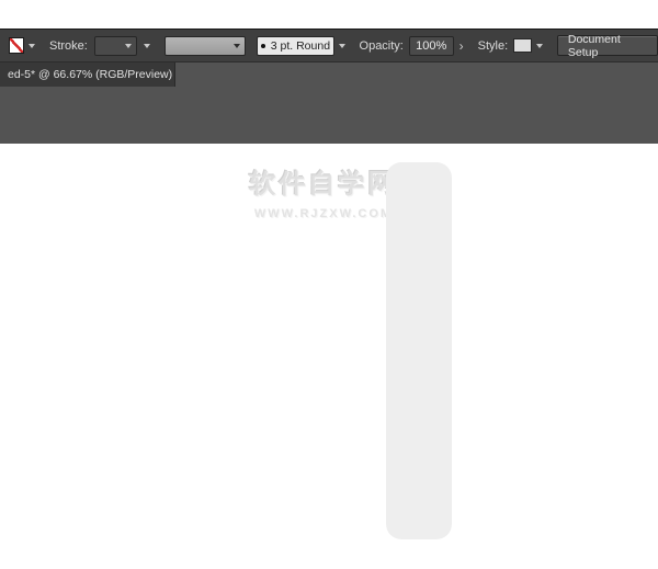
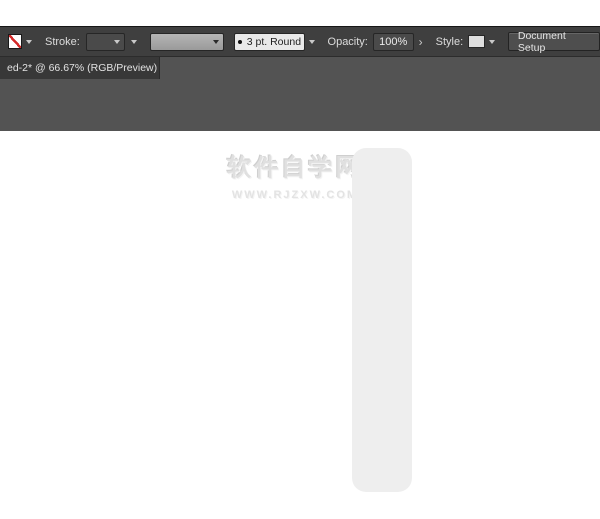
  Stroke:
  3 pt. Round
  Opacity:
  100%
  ›
  Style:
  Document Setup
- ed-5* @ 66.67% (RGB/Preview)
+ ed-2* @ 66.67% (RGB/Preview)
  软件自学网
  WWW.RJZXW.CO
